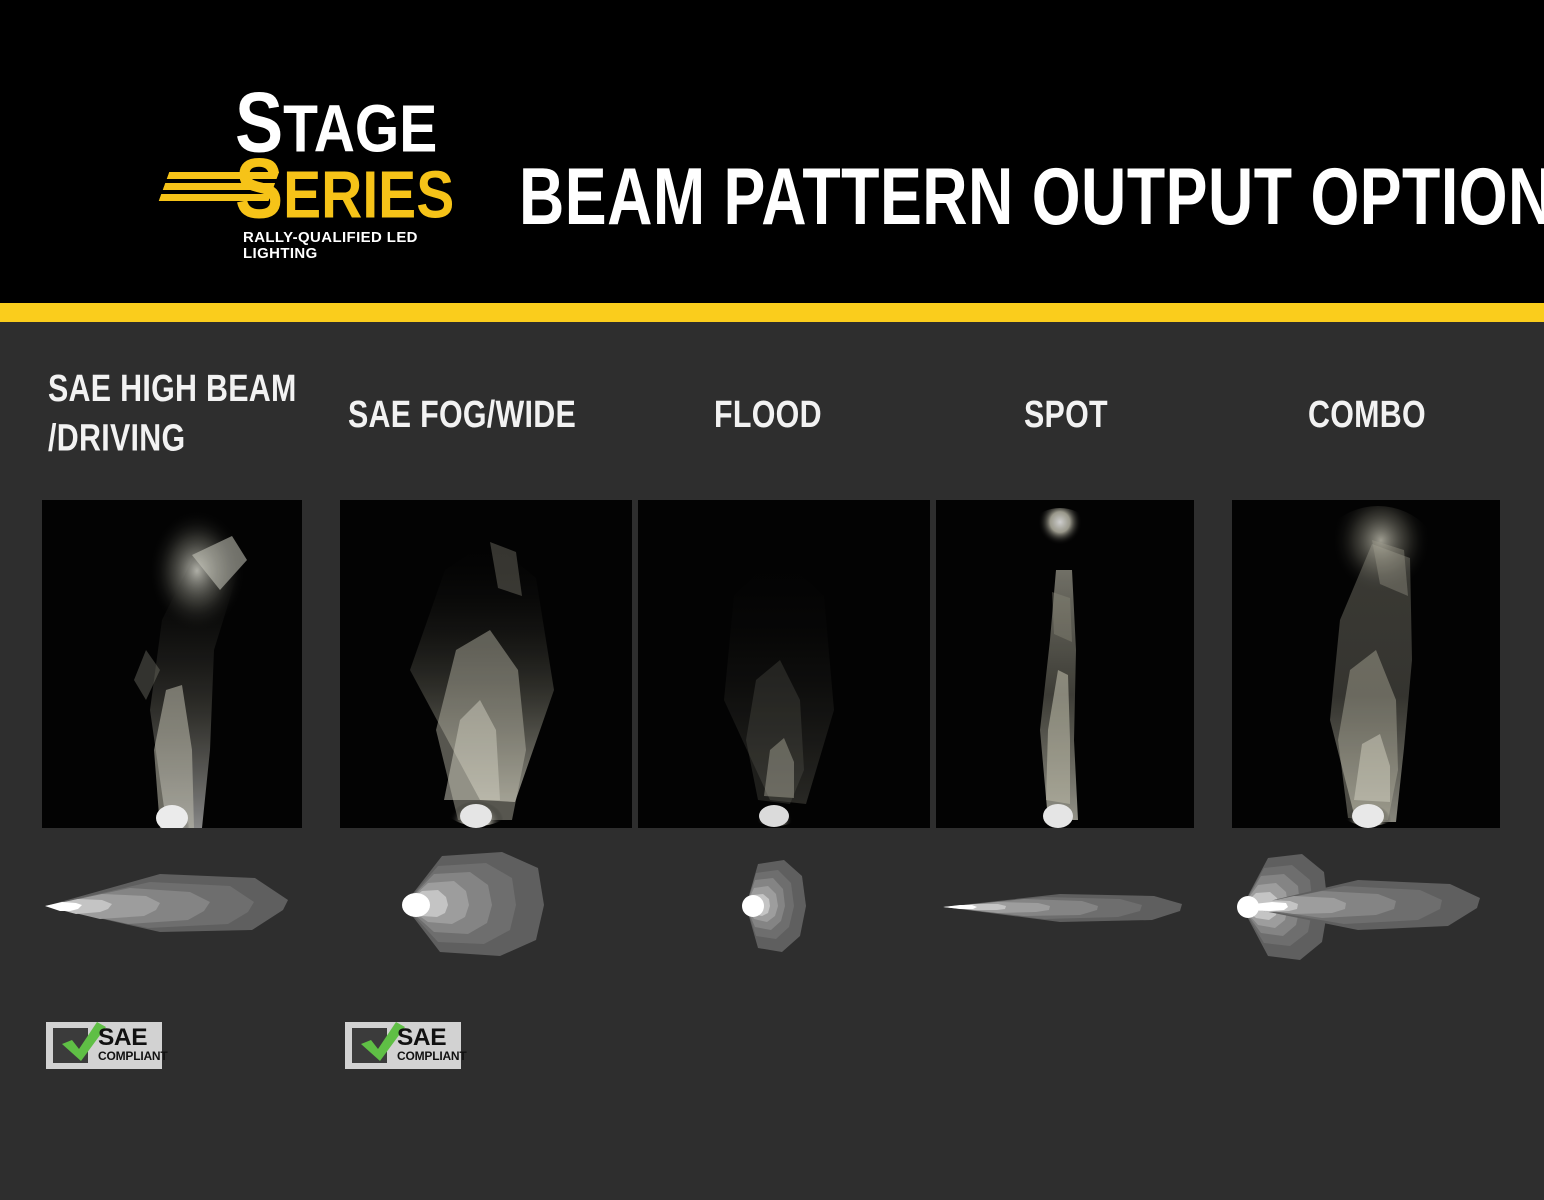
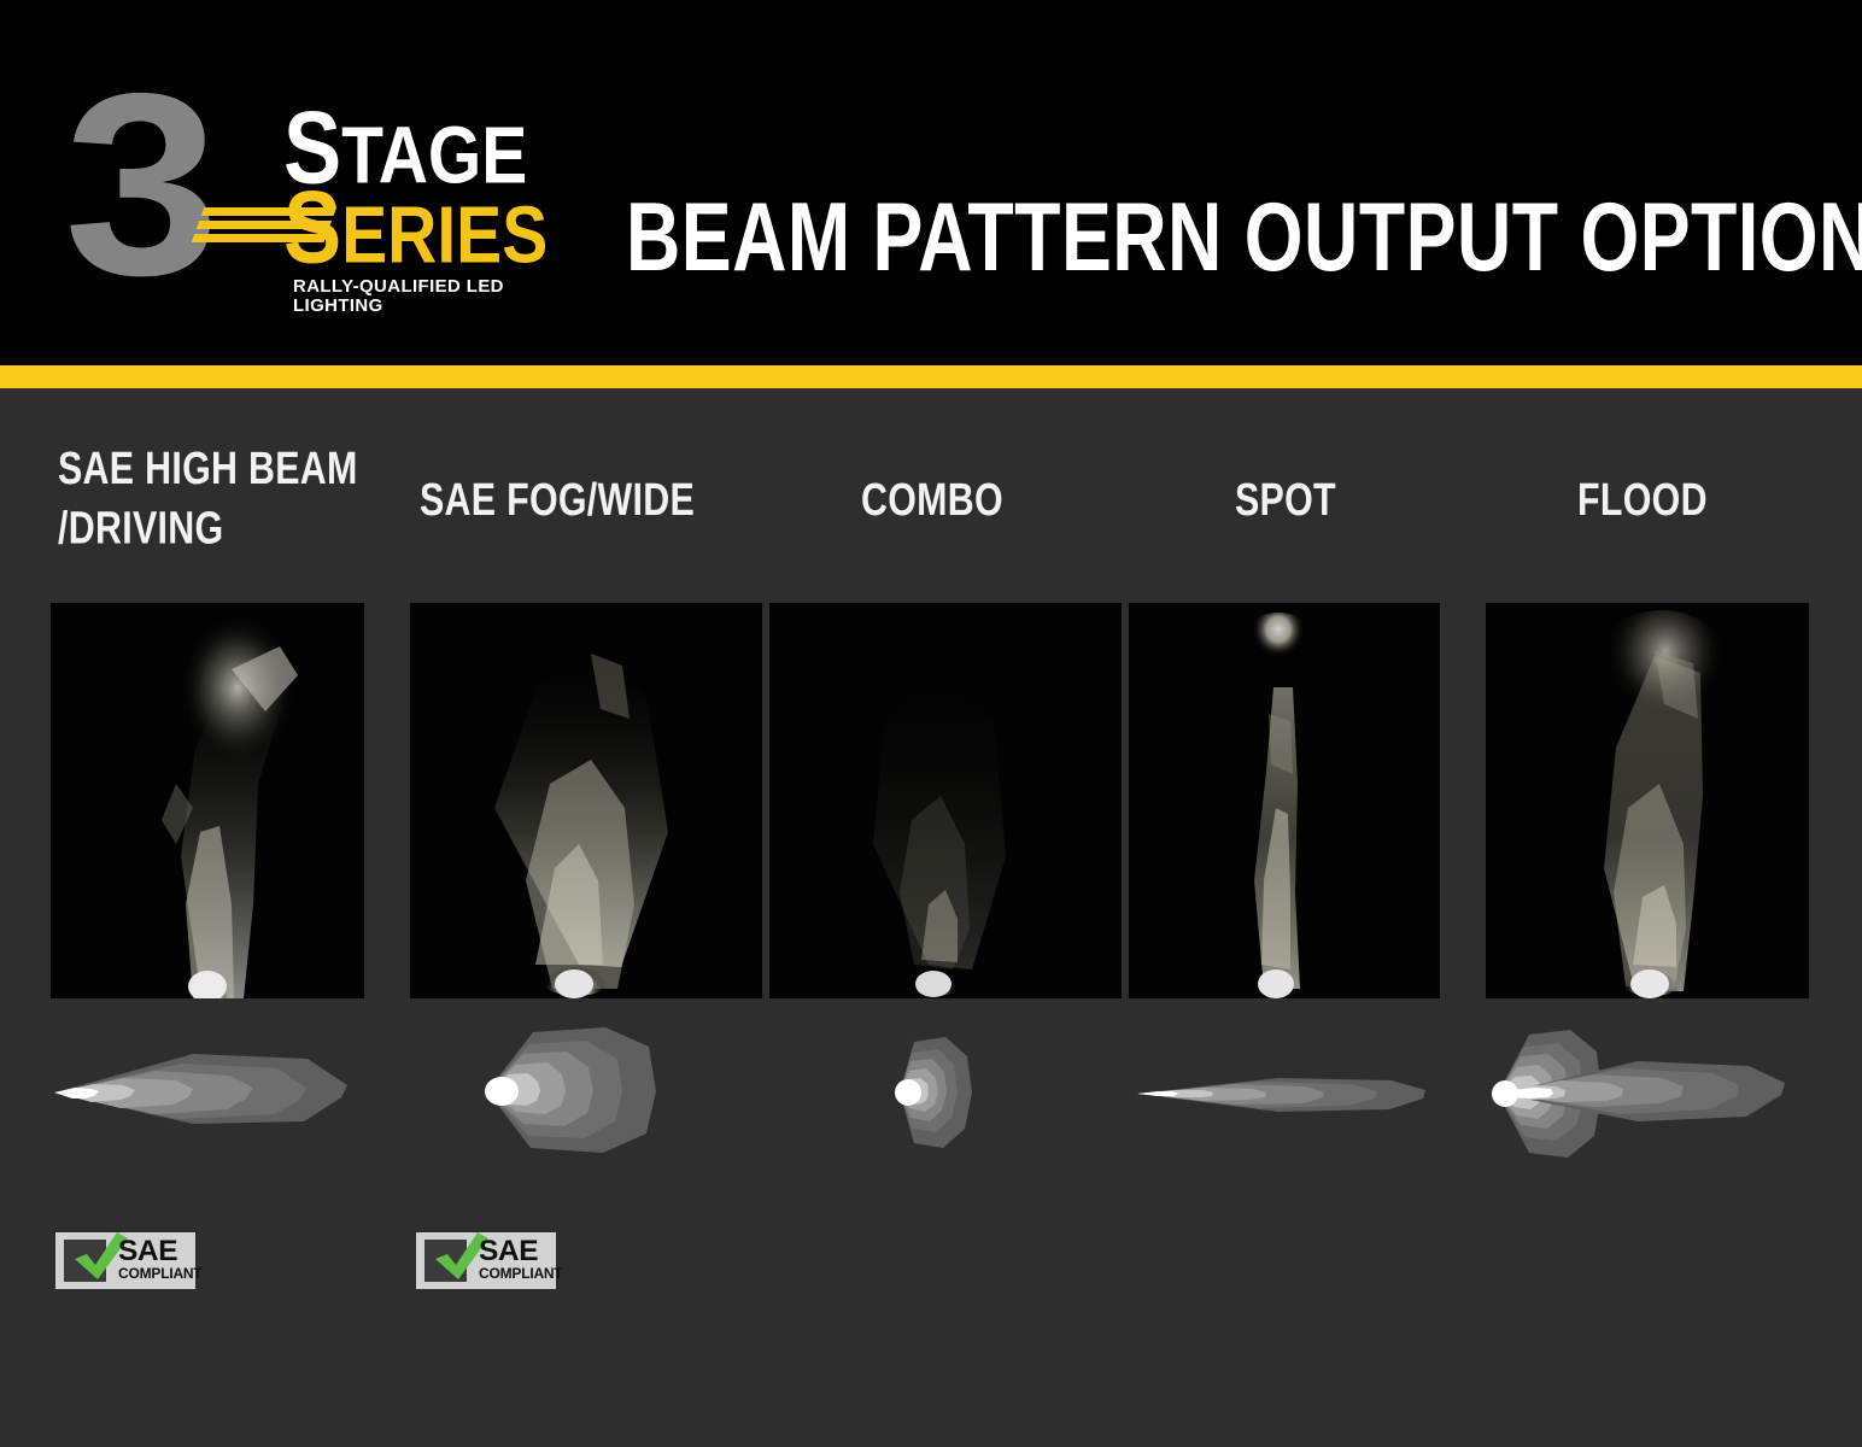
+ 3
  STAGE
  SERIES
  RALLY-QUALIFIED LED LIGHTING
  BEAM PATTERN OUTPUT OPTION
  SAE HIGH BEAM
  /DRIVING
  SAE
  COMPLIANT
  SAE FOG/WIDE
  SAE
  COMPLIANT
- FLOOD
+ COMBO
  SPOT
- COMBO
+ FLOOD
